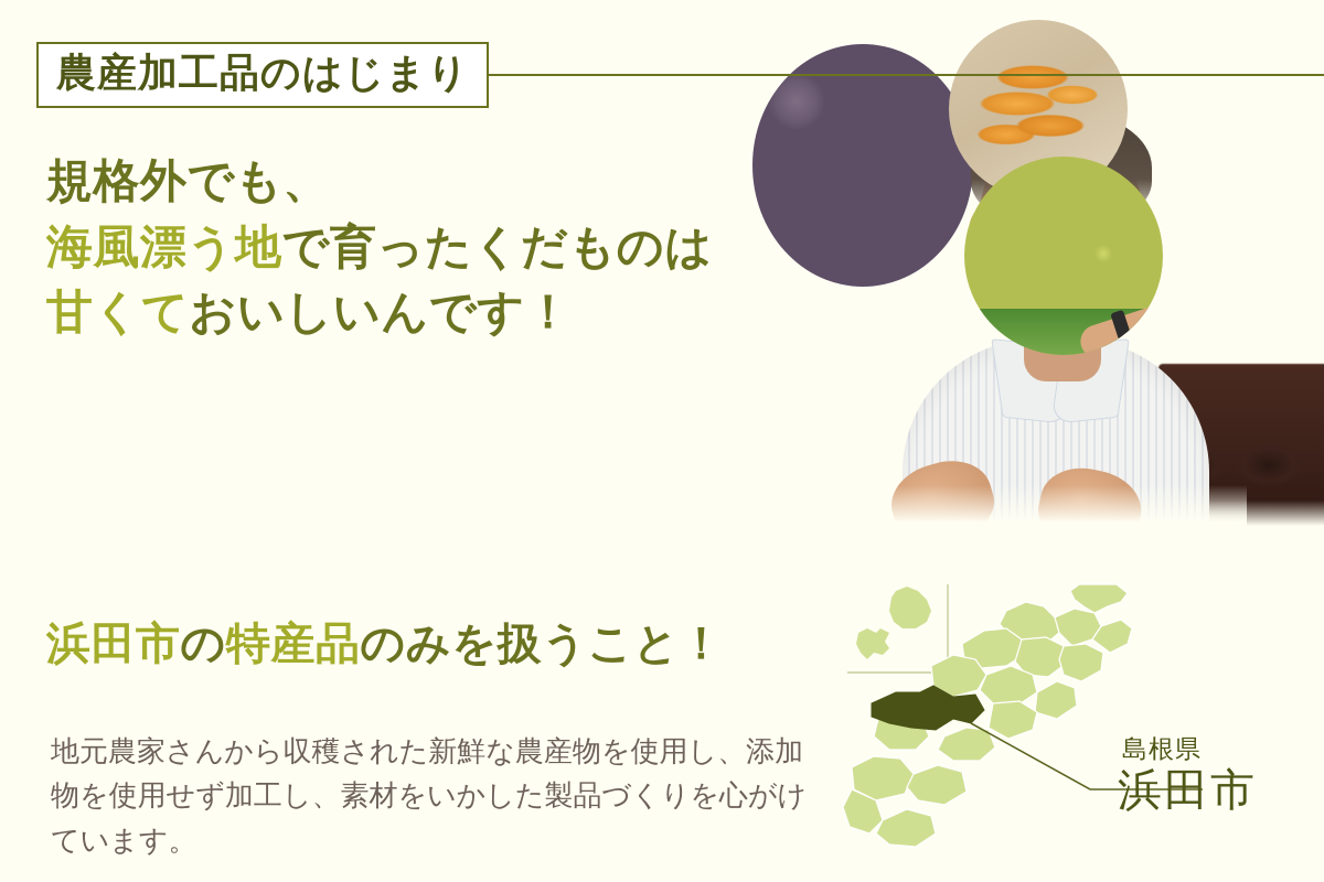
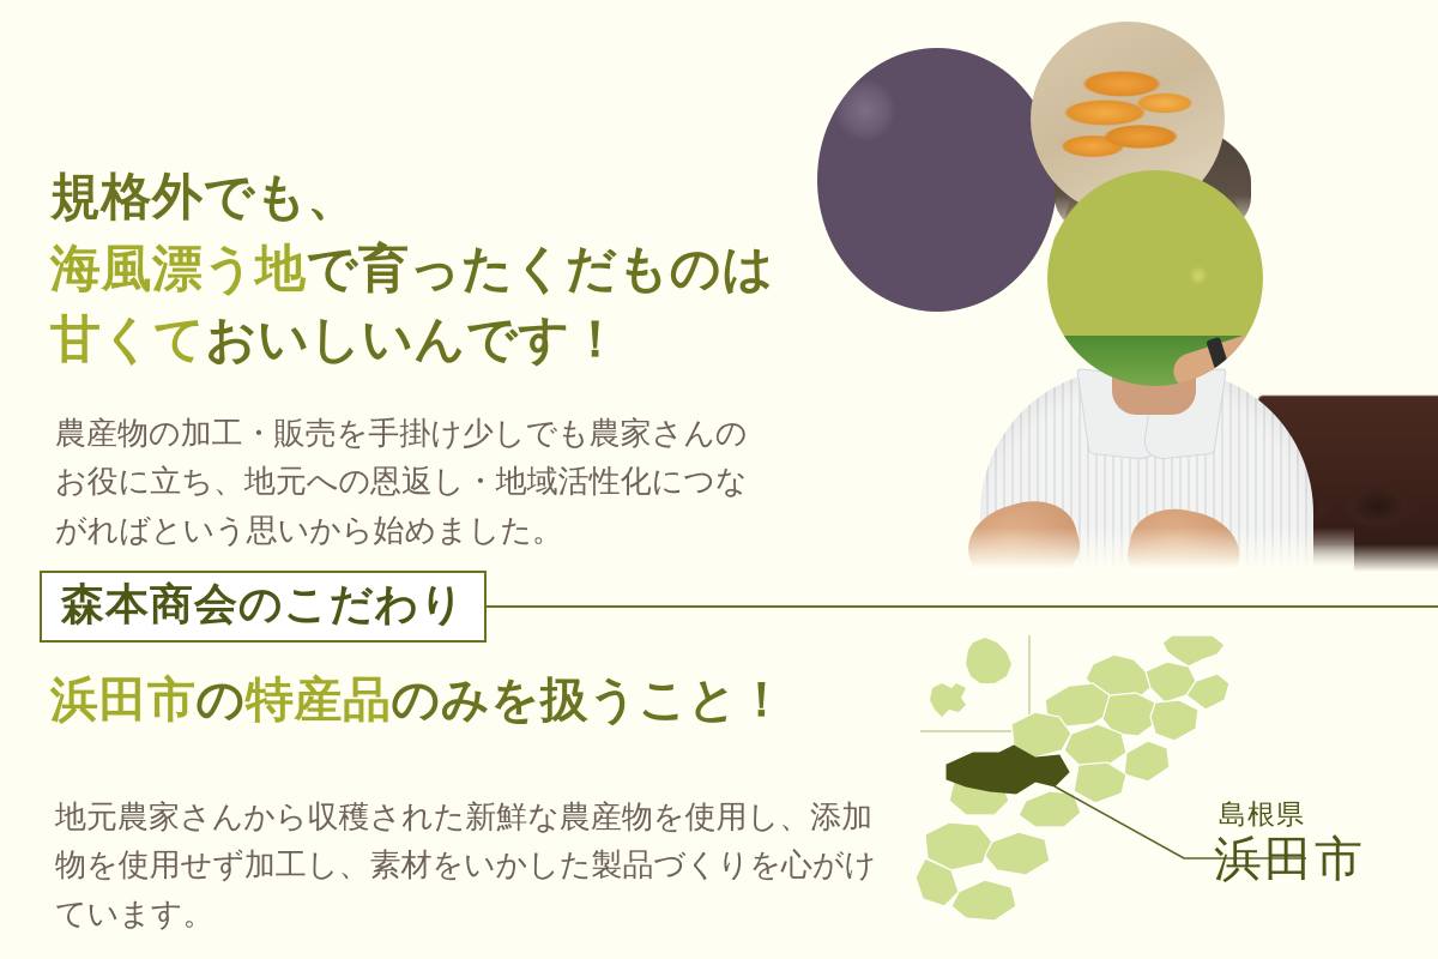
- 農産加工品のはじまり
  規格外でも、
  海風漂う地で育ったくだものは
  甘くておいしいんです！
+ 農産物の加工・販売を手掛け少しでも農家さんのお役に立ち、地元への恩返し・地域活性化につながればという思いから始めました。
+ 森本商会のこだわり
  浜田市の特産品のみを扱うこと！
  地元農家さんから収穫された新鮮な農産物を使用し、添加物を使用せず加工し、素材をいかした製品づくりを心がけています。
  島根県
  浜田市
